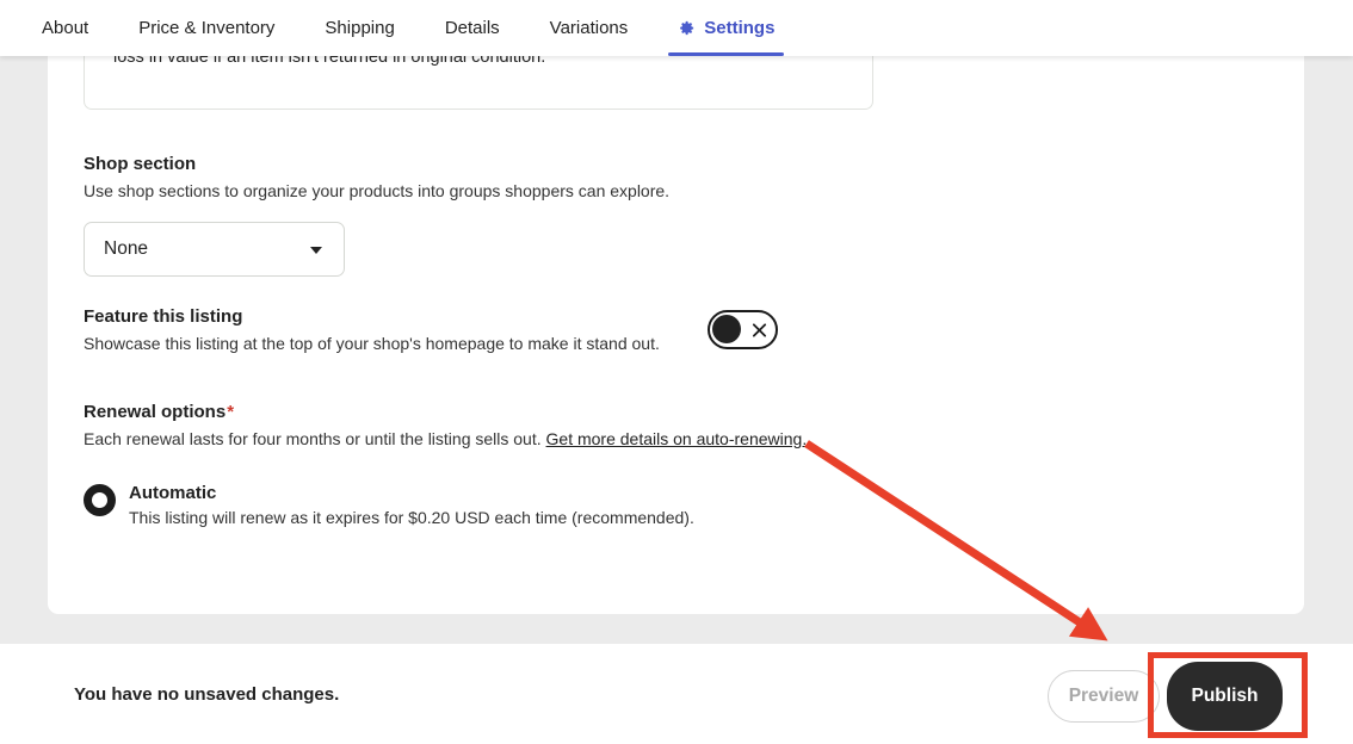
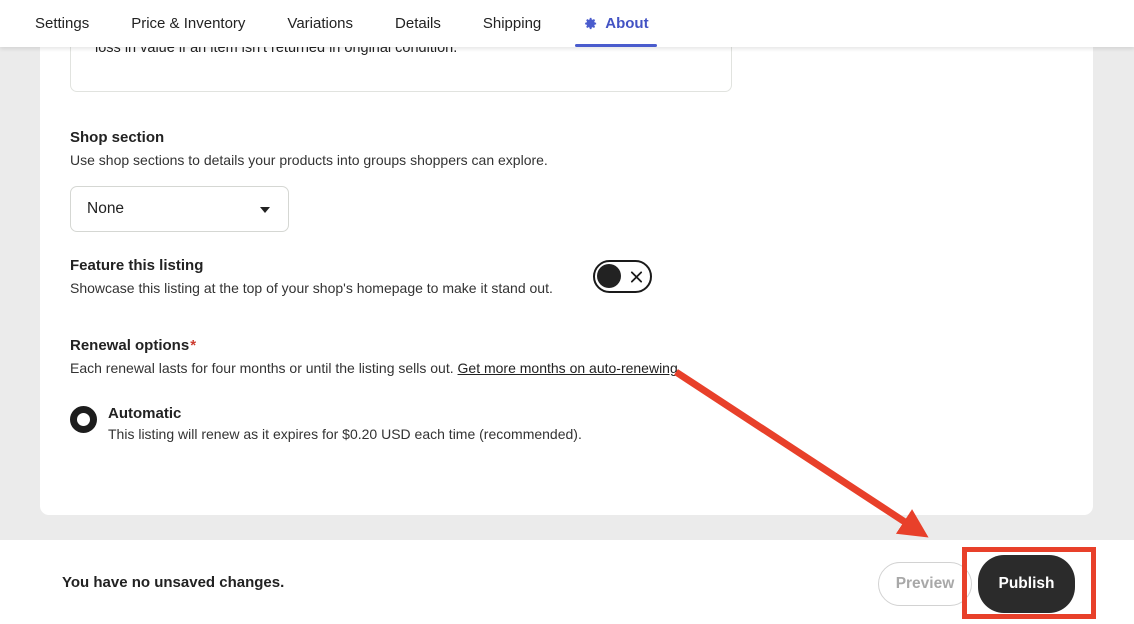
  loss in value if an item isn't returned in original condition.
  Shop section
- Use shop sections to organize your products into groups shoppers can explore.
+ Use shop sections to details your products into groups shoppers can explore.
  None
  Feature this listing
  Showcase this listing at the top of your shop's homepage to make it stand out.
  Renewal options*
- Each renewal lasts for four months or until the listing sells out. Get more details on auto-renewing.
+ Each renewal lasts for four months or until the listing sells out. Get more months on auto-renewing.
  Automatic
  This listing will renew as it expires for $0.20 USD each time (recommended).
- About
+ Settings
  Price & Inventory
- Shipping
+ Variations
  Details
- Variations
+ Shipping
- Settings
+ About
  You have no unsaved changes.
  Preview
  Publish
